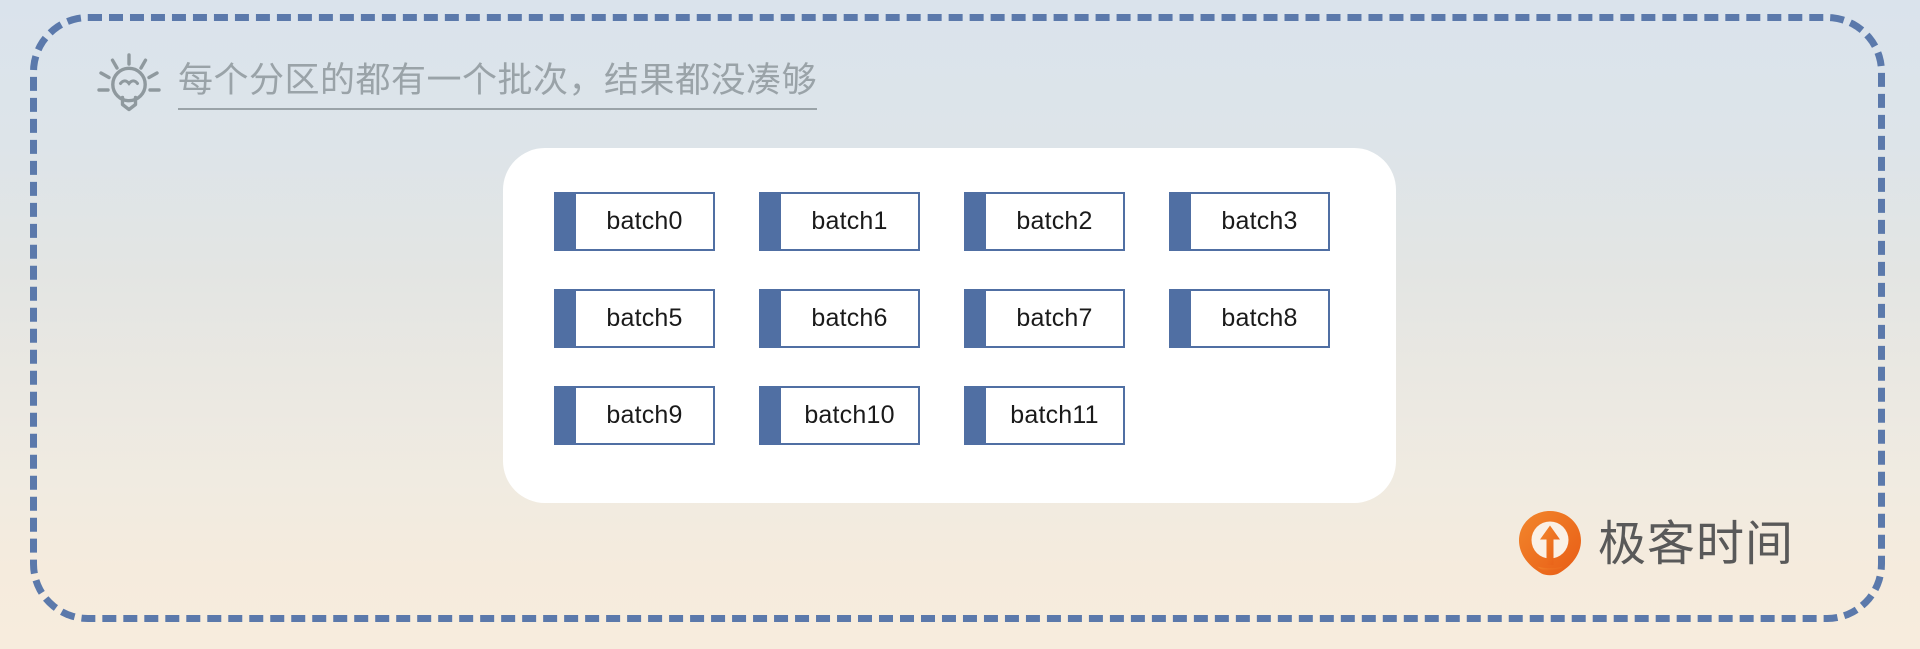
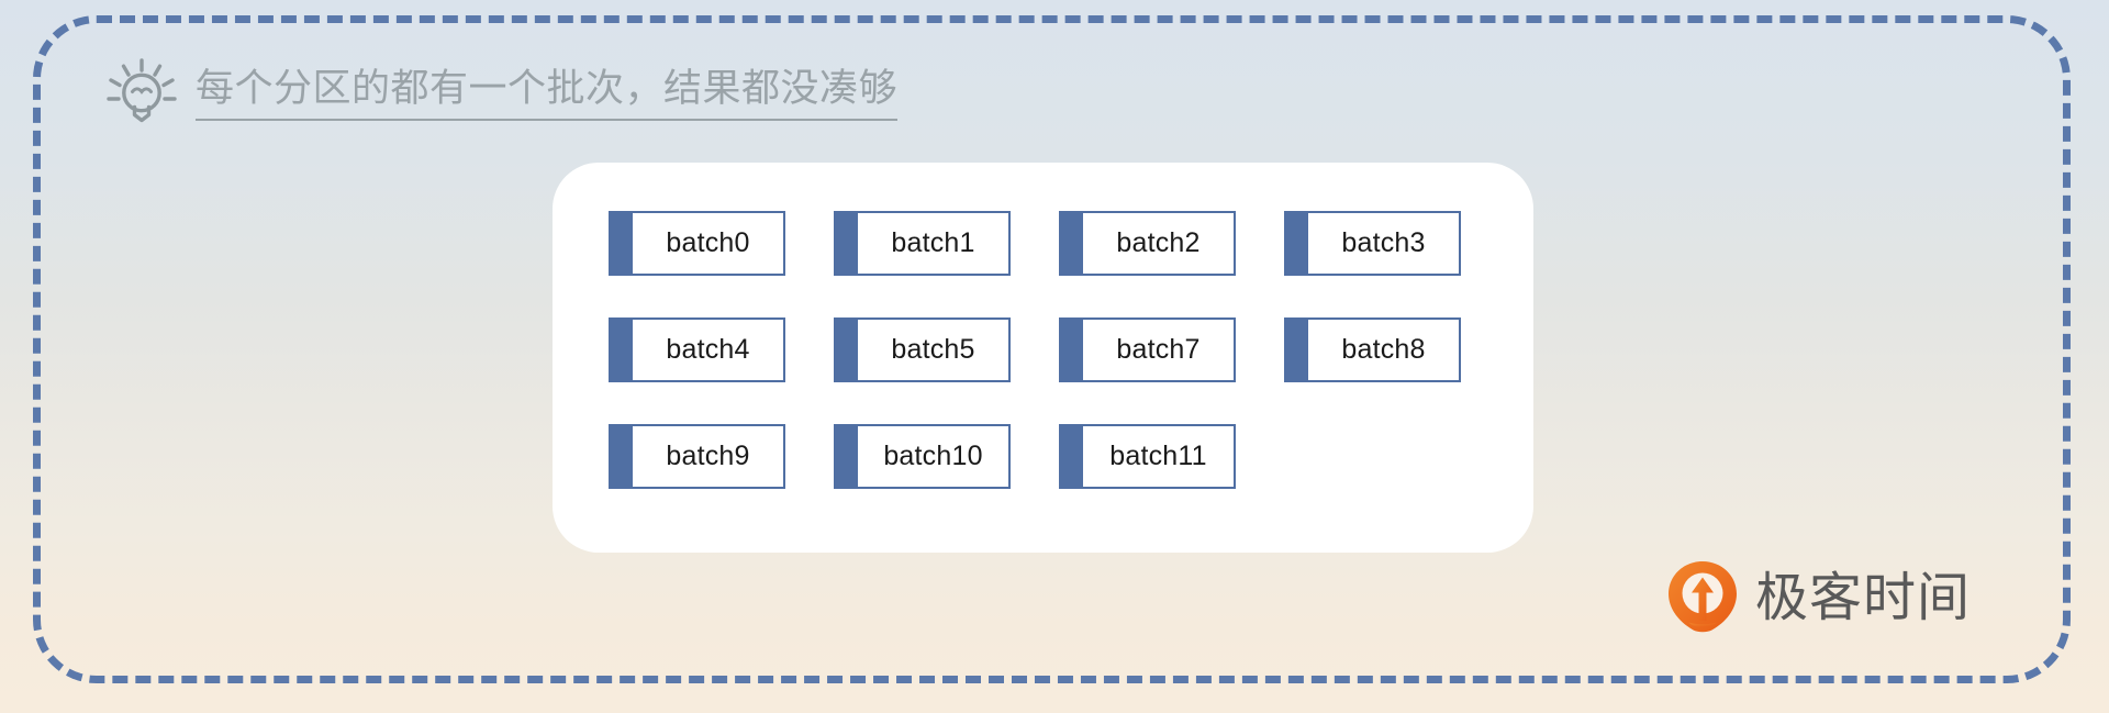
  每个分区的都有一个批次，结果都没凑够
  batch0
  batch1
  batch2
  batch3
+ batch4
  batch5
- batch6
  batch7
  batch8
  batch9
  batch10
  batch11
  极客时间
